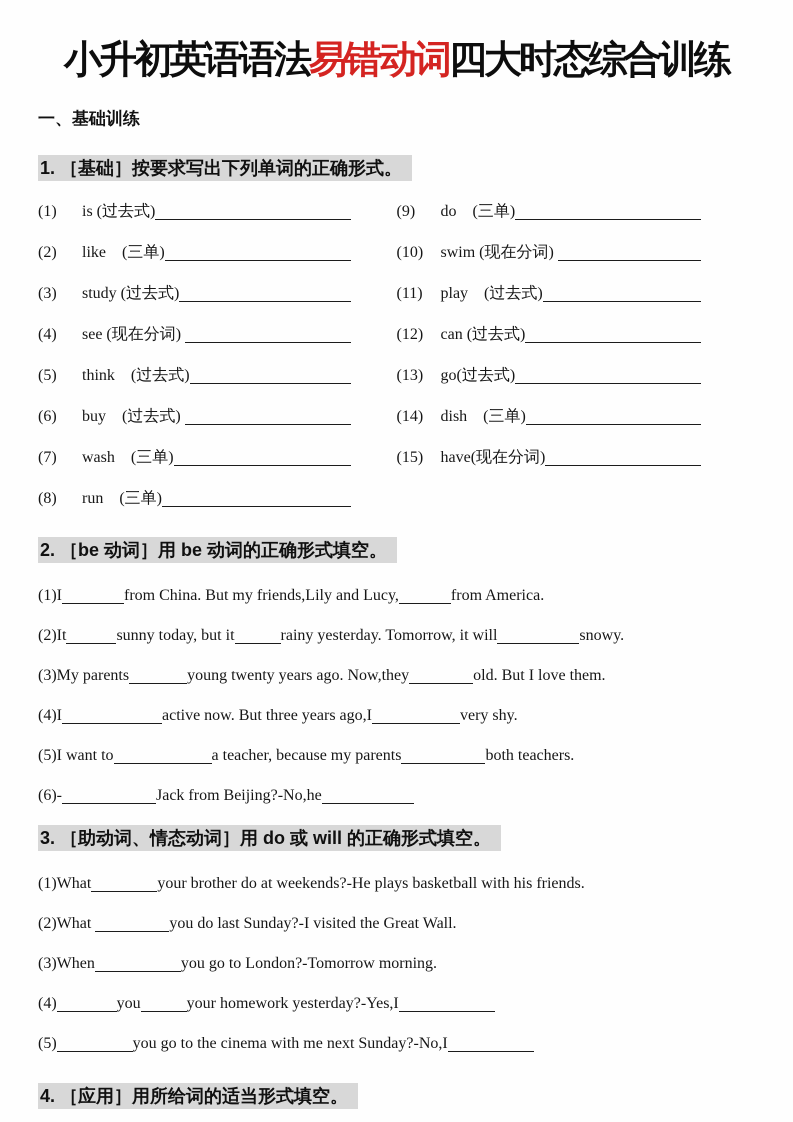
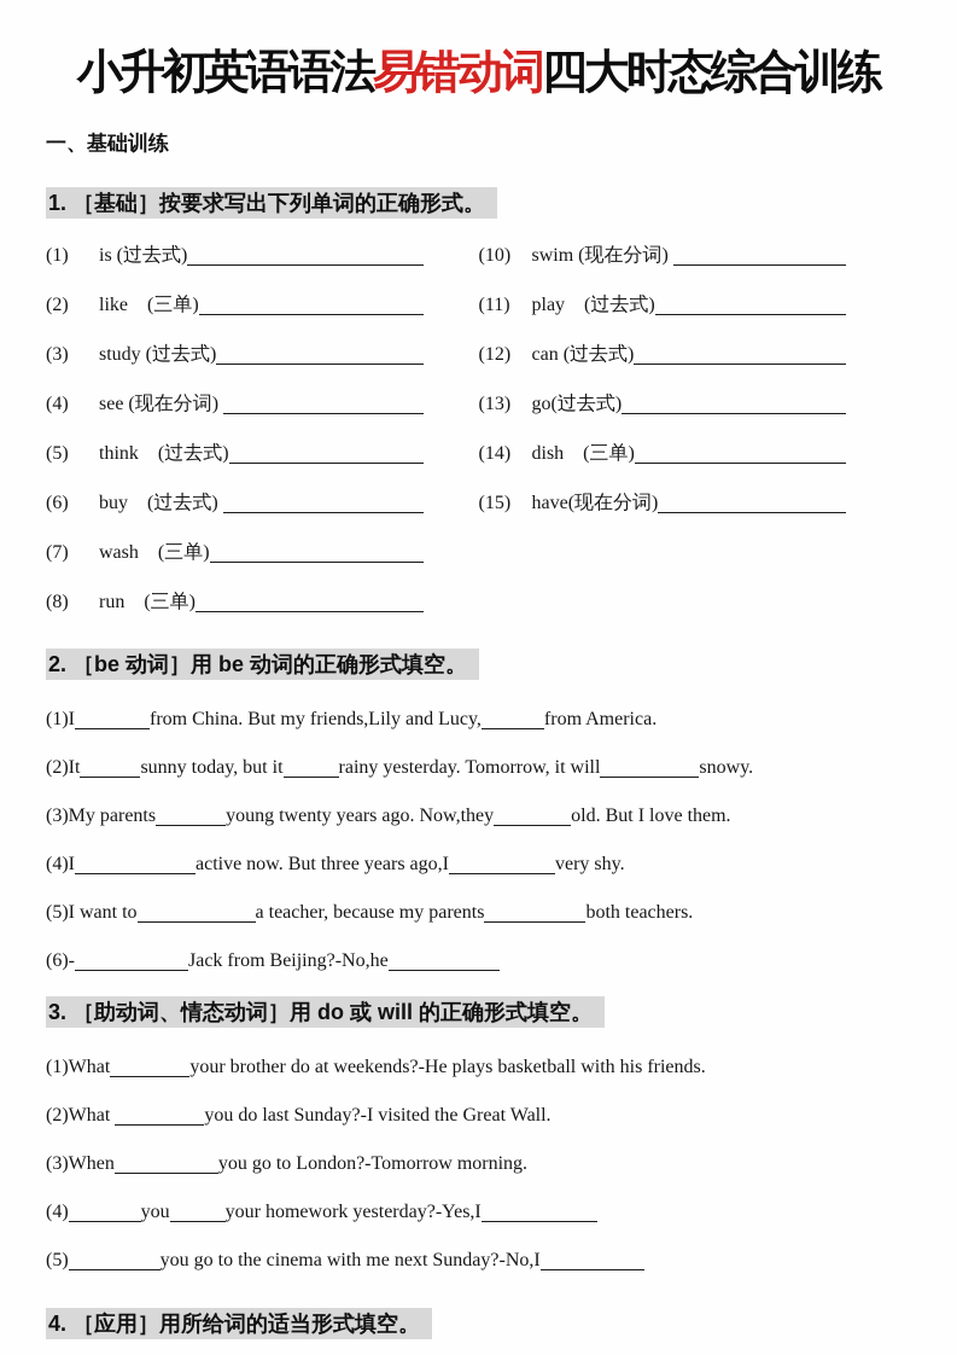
  小升初英语语法易错动词四大时态综合训练
  一、基础训练
  1. ［基础］按要求写出下列单词的正确形式。
  (1)
  is (过去式)
  (2)
  like (三单)
  (3)
  study (过去式)
  (4)
  see (现在分词)
  (5)
  think (过去式)
  (6)
  buy (过去式)
  (7)
  wash (三单)
  (8)
  run (三单)
- (9)
- do (三单)
  (10)
  swim (现在分词)
  (11)
  play (过去式)
  (12)
  can (过去式)
  (13)
  go(过去式)
  (14)
  dish (三单)
  (15)
  have(现在分词)
  2. ［be 动词］用 be 动词的正确形式填空。
  (1)I from China. But my friends,Lily and Lucy, from America.
  (2)It sunny today, but it rainy yesterday. Tomorrow, it will snowy.
  (3)My parents young twenty years ago. Now,they old. But I love them.
  (4)I active now. But three years ago,I very shy.
  (5)I want to a teacher, because my parents both teachers.
  (6)- Jack from Beijing?-No,he
  3. ［助动词、情态动词］用 do 或 will 的正确形式填空。
  (1)What your brother do at weekends?-He plays basketball with his friends.
  (2)What you do last Sunday?-I visited the Great Wall.
  (3)When you go to London?-Tomorrow morning.
  (4) you your homework yesterday?-Yes,I
  (5) you go to the cinema with me next Sunday?-No,I
  4. ［应用］用所给词的适当形式填空。
